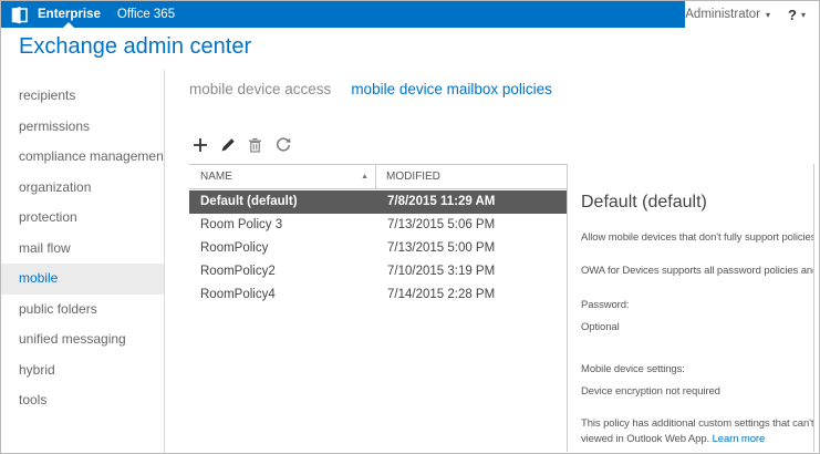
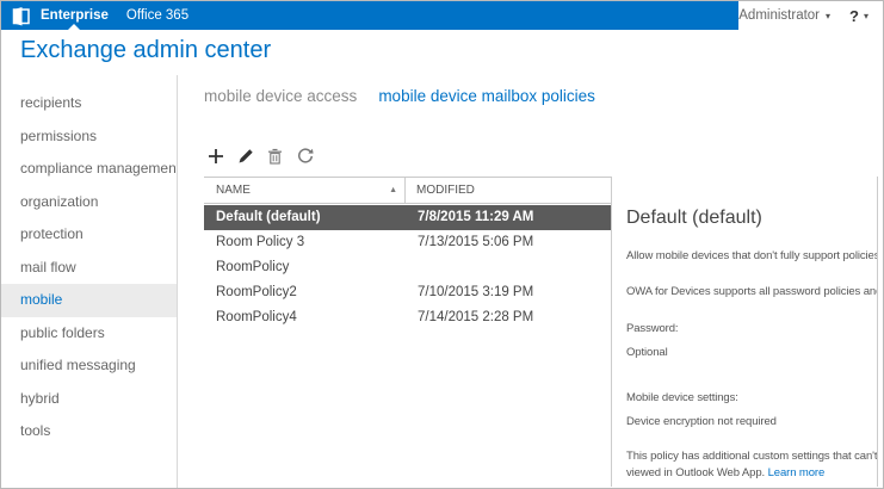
  Enterprise
  Office 365
  Administrator
  ▾
  ?
  ▾
  Exchange admin center
  recipients
  permissions
  compliance managemen
  organization
  protection
  mail flow
  mobile
  public folders
  unified messaging
  hybrid
  tools
  mobile device access
  mobile device mailbox policies
  NAME
  MODIFIED
  Default (default)
  7/8/2015 11:29 AM
  Room Policy 3
  7/13/2015 5:06 PM
  RoomPolicy
- 7/13/2015 5:00 PM
  RoomPolicy2
  7/10/2015 3:19 PM
  RoomPolicy4
  7/14/2015 2:28 PM
  Default (default)
  Allow mobile devices that don't fully support policie
  OWA for Devices supports all password policies an
  Password:
  Optional
  Mobile device settings:
  Device encryption not required
  This policy has additional custom settings that can't
  viewed in Outlook Web App. Learn more
